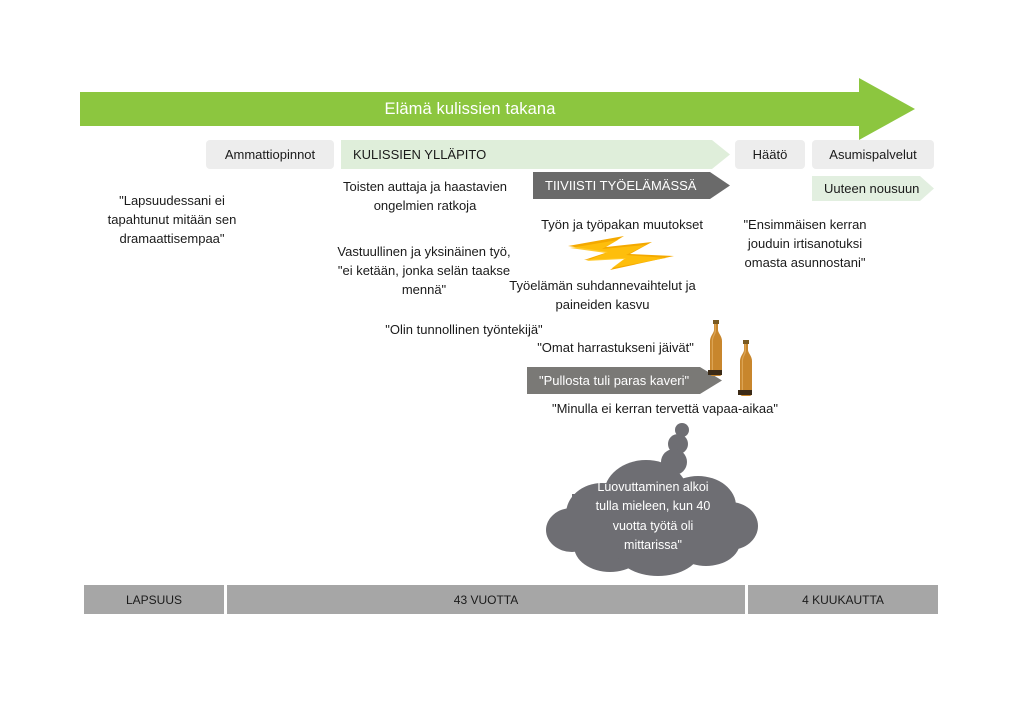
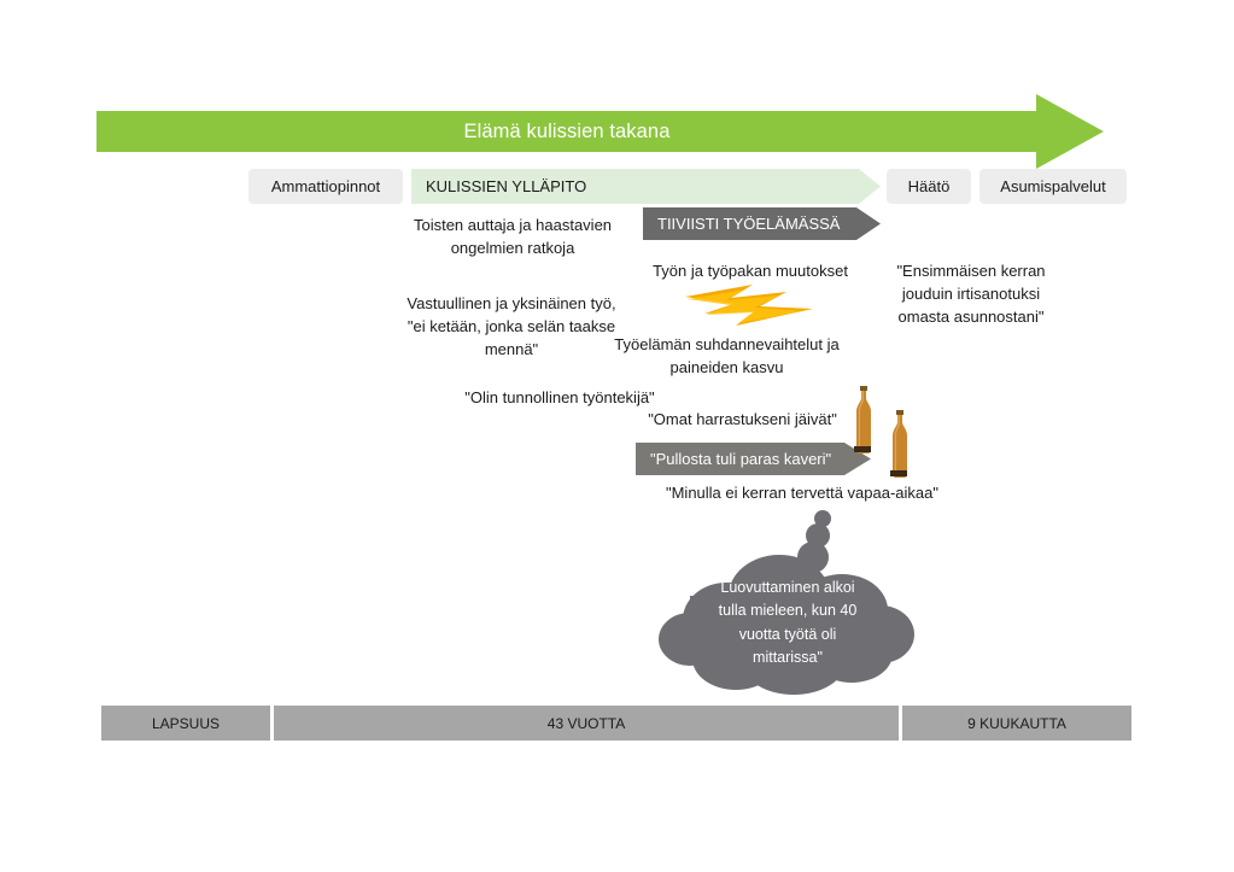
  Elämä kulissien takana
  Ammattiopinnot
  KULISSIEN YLLÄPITO
  Häätö
  Asumispalvelut
  TIIVIISTI TYÖELÄMÄSSÄ
- Uuteen nousuun
- "Lapsuudessani ei
- tapahtunut mitään sen
- dramaattisempaa"
  Toisten auttaja ja haastavien
  ongelmien ratkoja
  Vastuullinen ja yksinäinen työ,
  "ei ketään, jonka selän taakse
  mennä"
  Työn ja työpakan muutokset
  Työelämän suhdannevaihtelut ja
  paineiden kasvu
  "Ensimmäisen kerran
  jouduin irtisanotuksi
  omasta asunnostani"
  "Olin tunnollinen työntekijä"
  "Omat harrastukseni jäivät"
  "Minulla ei kerran tervettä vapaa-aikaa"
  "Pullosta tuli paras kaveri"
  Luovuttaminen alkoi
  tulla mieleen, kun 40
  vuotta työtä oli
  mittarissa"
  LAPSUUS
  43 VUOTTA
- 4 KUUKAUTTA
+ 9 KUUKAUTTA
